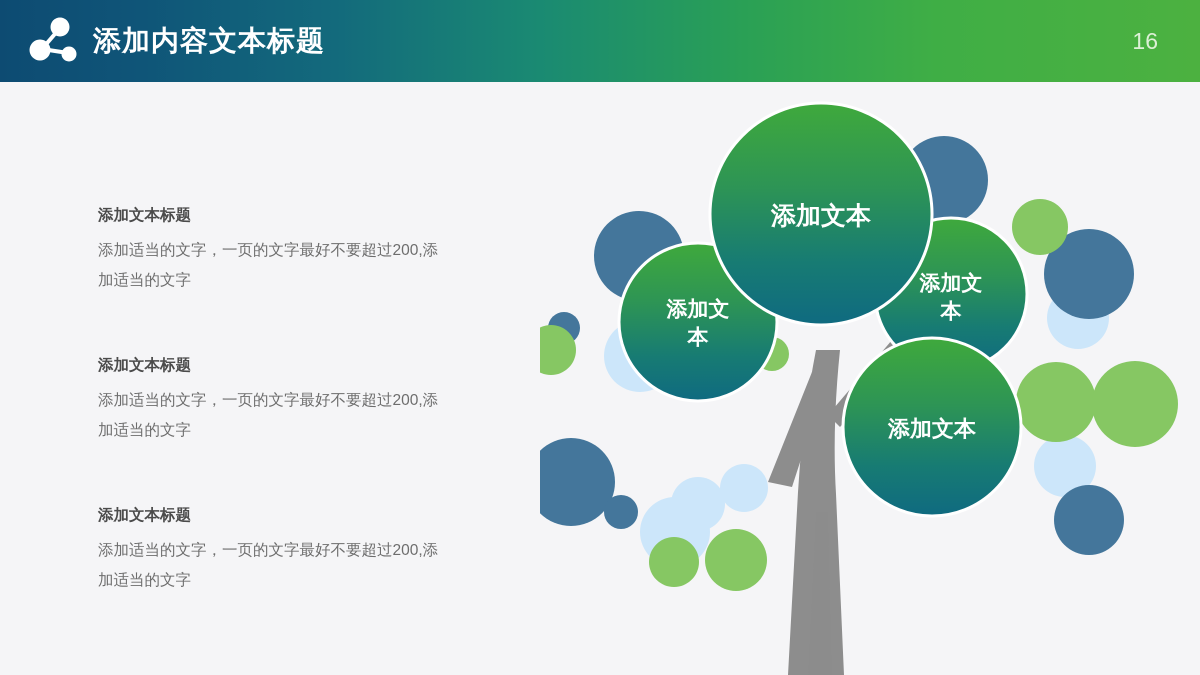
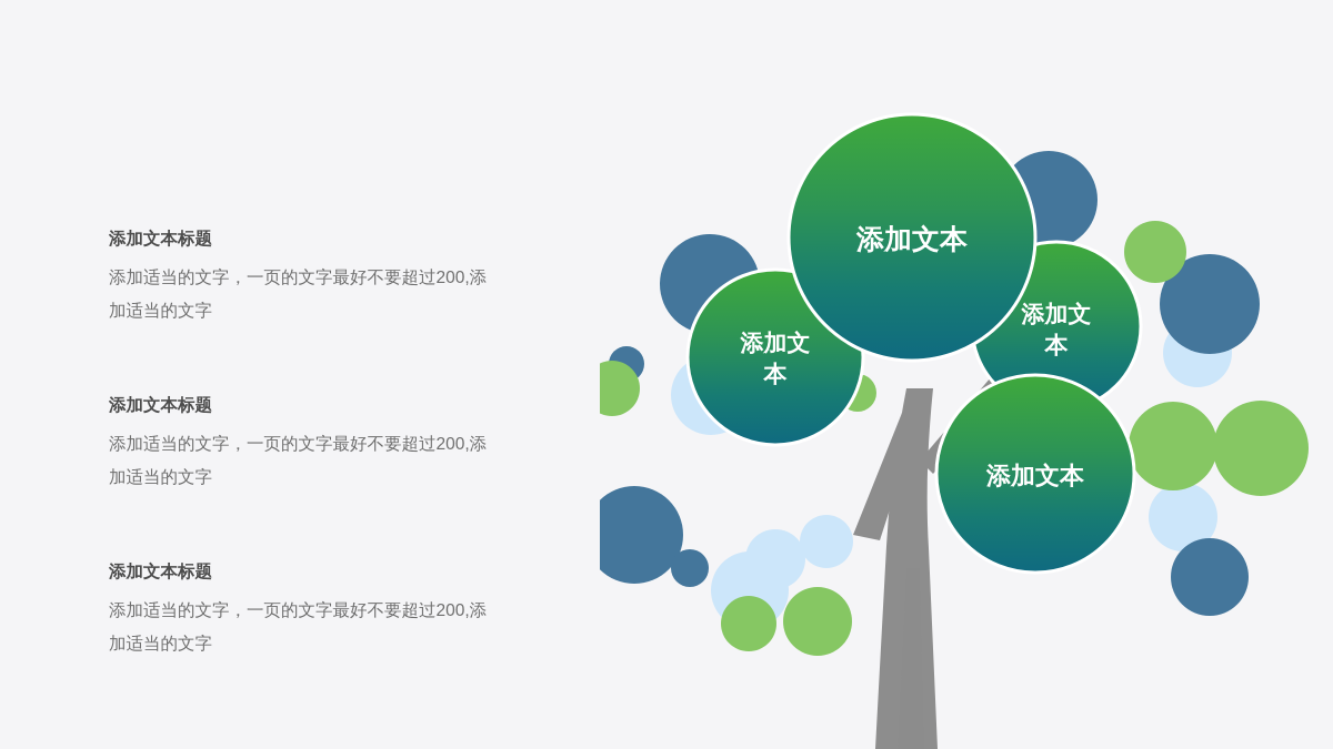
- 添加内容文本标题
- 16
  添加文本标题
  添加适当的文字，一页的文字最好不要超过200,添加适当的文字
  添加文本标题
  添加适当的文字，一页的文字最好不要超过200,添加适当的文字
  添加文本标题
  添加适当的文字，一页的文字最好不要超过200,添加适当的文字
  添加文
  本
  添加文
  本
  添加文本
  添加文本
